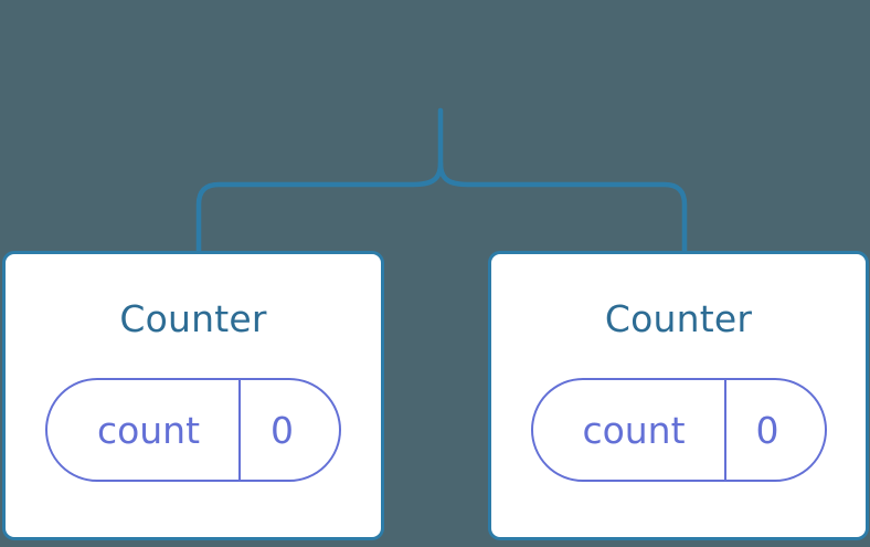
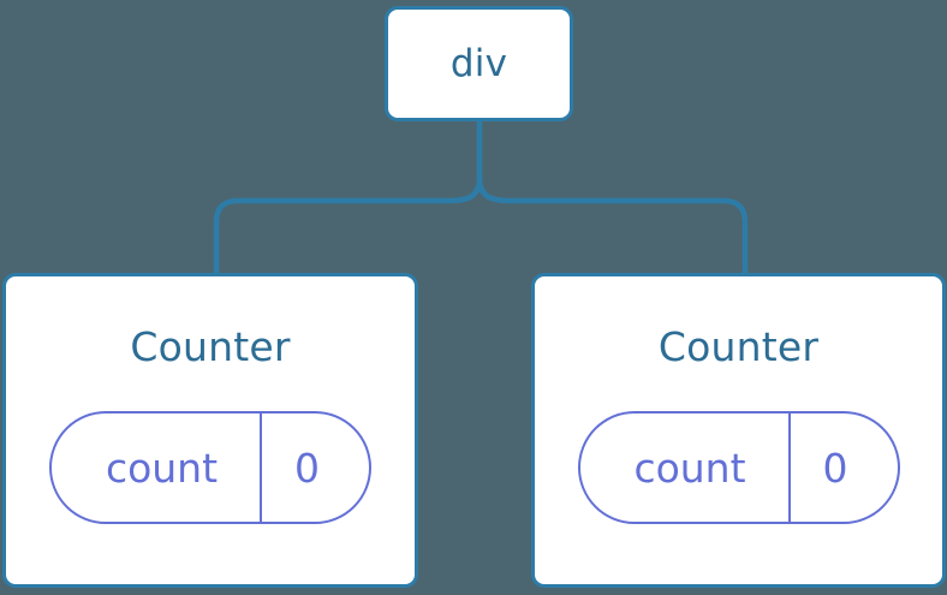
+ div
  Counter
  count
  0
  Counter
  count
  0
